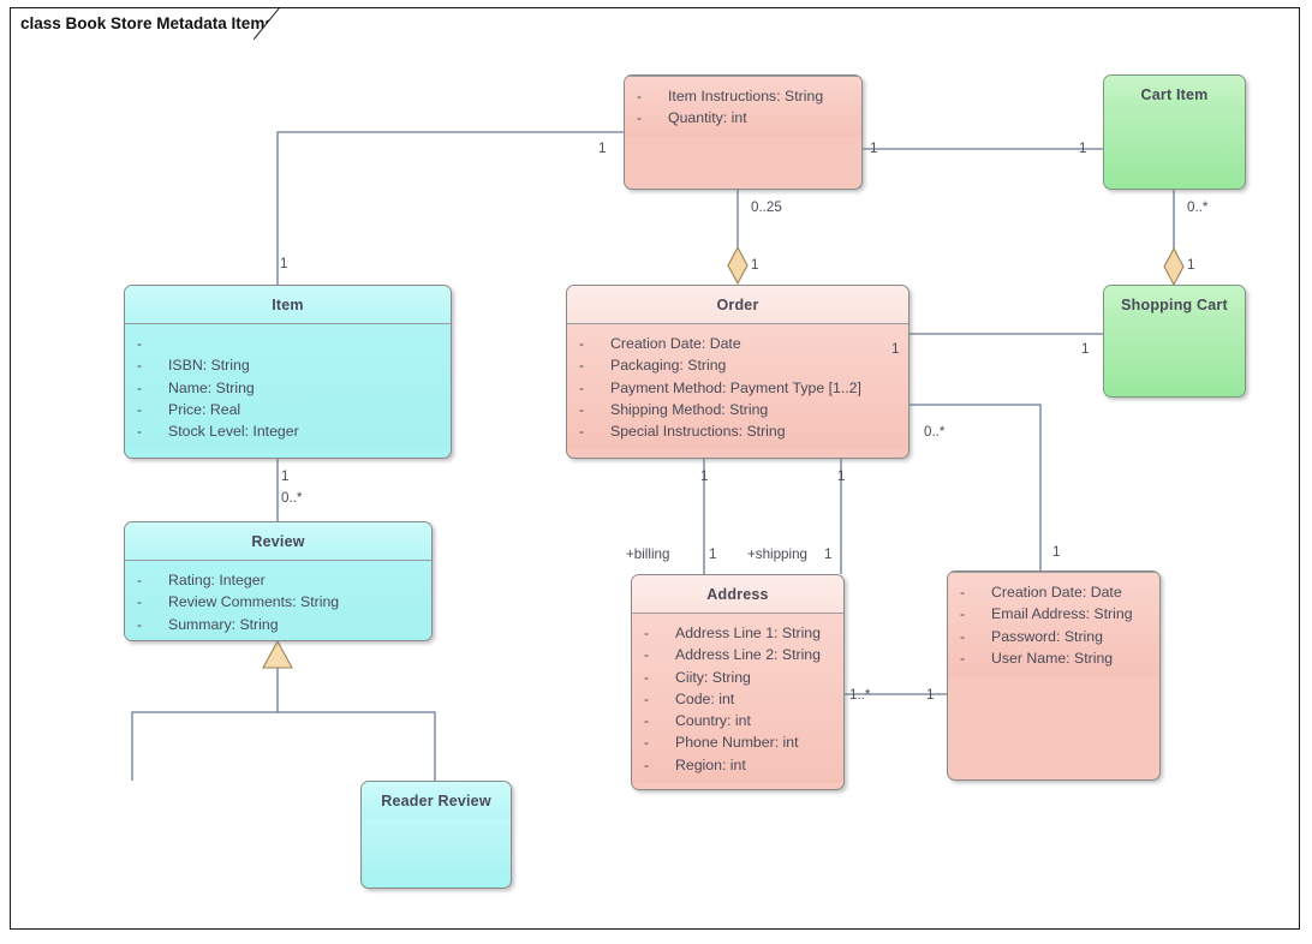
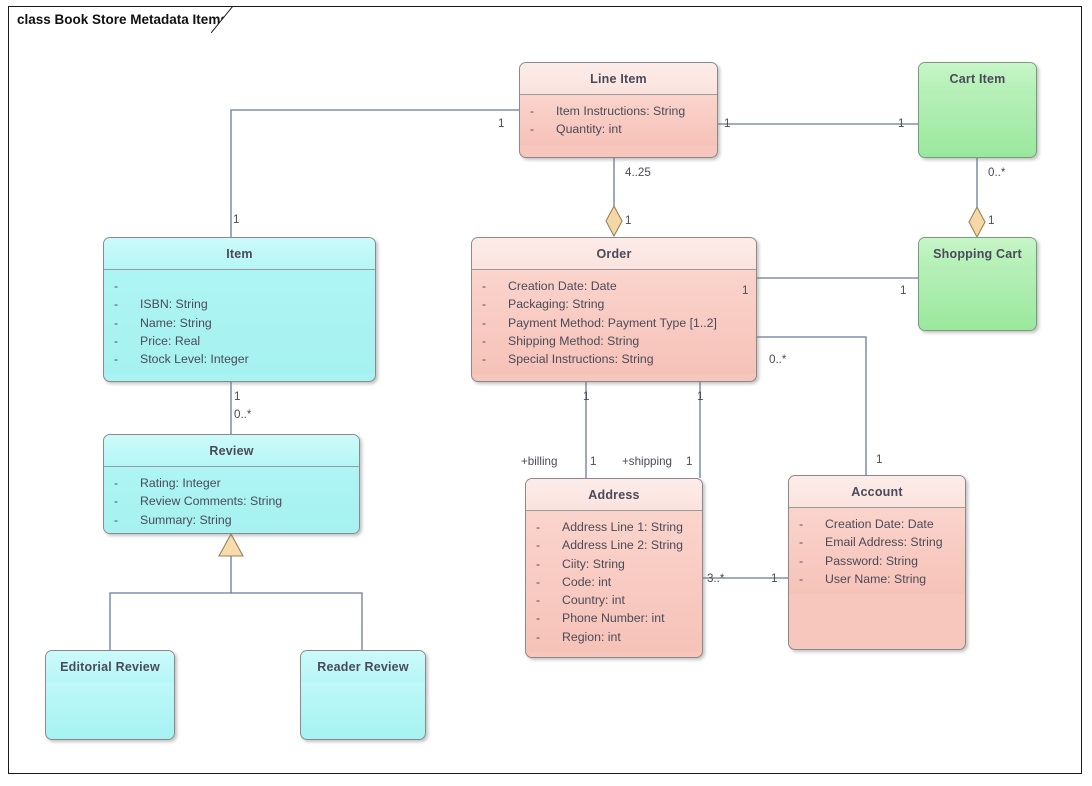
  class Book Store Metadata Item
+ Line Item
  -
  Item Instructions: String
  -
  Quantity: int
  Cart Item
  Item
  -
  -
  ISBN: String
  -
  Name: String
  -
  Price: Real
  -
  Stock Level: Integer
  Order
  -
  Creation Date: Date
  -
  Packaging: String
  -
  Payment Method: Payment Type [1..2]
  -
  Shipping Method: String
  -
  Special Instructions: String
  Shopping Cart
  Review
  -
  Rating: Integer
  -
  Review Comments: String
  -
  Summary: String
  Address
  -
  Address Line 1: String
  -
  Address Line 2: String
  -
  Ciity: String
  -
  Code: int
  -
  Country: int
  -
  Phone Number: int
  -
  Region: int
+ Account
  -
  Creation Date: Date
  -
  Email Address: String
  -
  Password: String
  -
  User Name: String
+ Editorial Review
  Reader Review
  1
  1
  1
  1
- 0..25
+ 4..25
  1
  0..*
  1
  1
  1
  1
  0..*
  1
  +billing
  1
  1
  +shipping
  1
  0..*
  1
- 1..*
+ 3..*
  1
